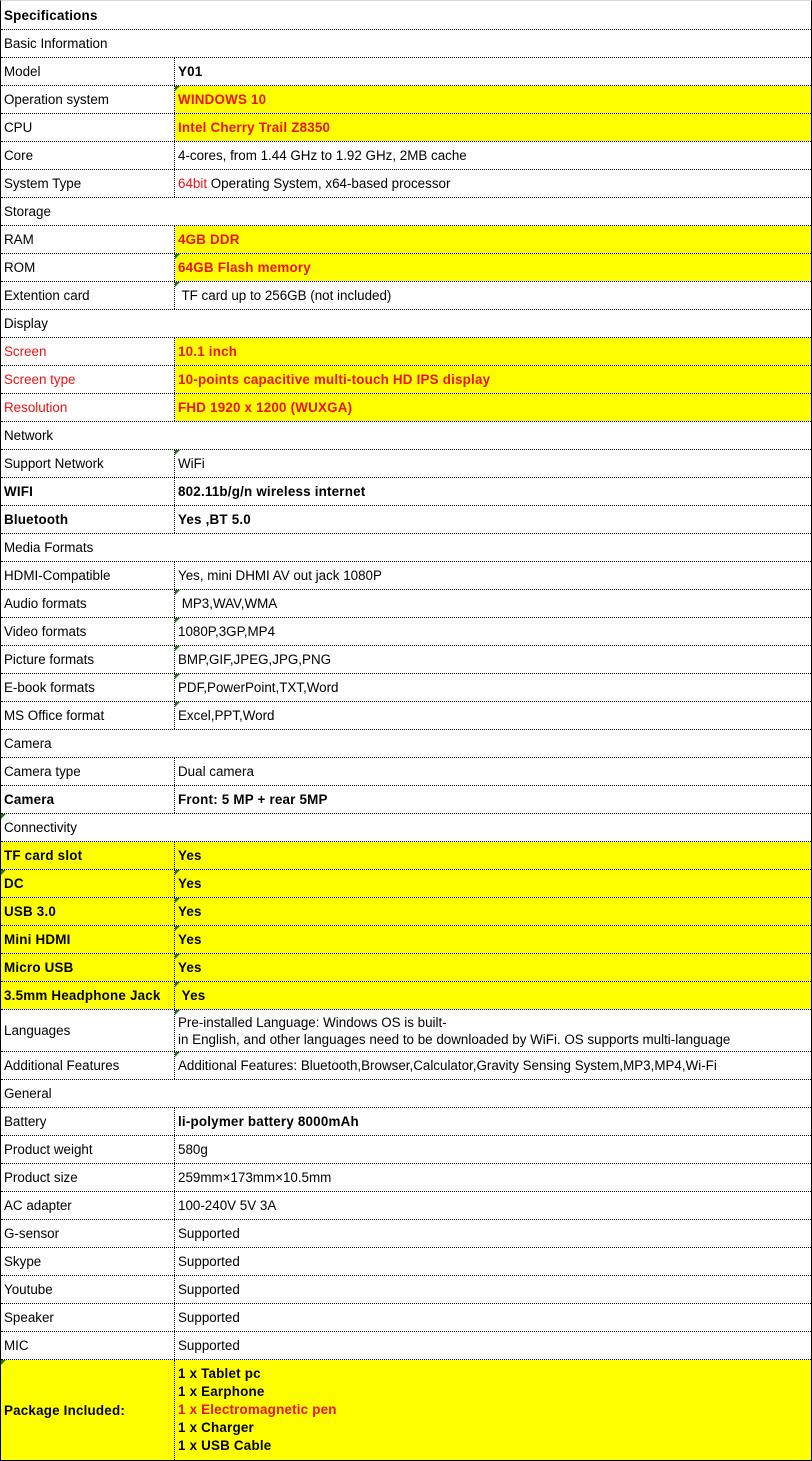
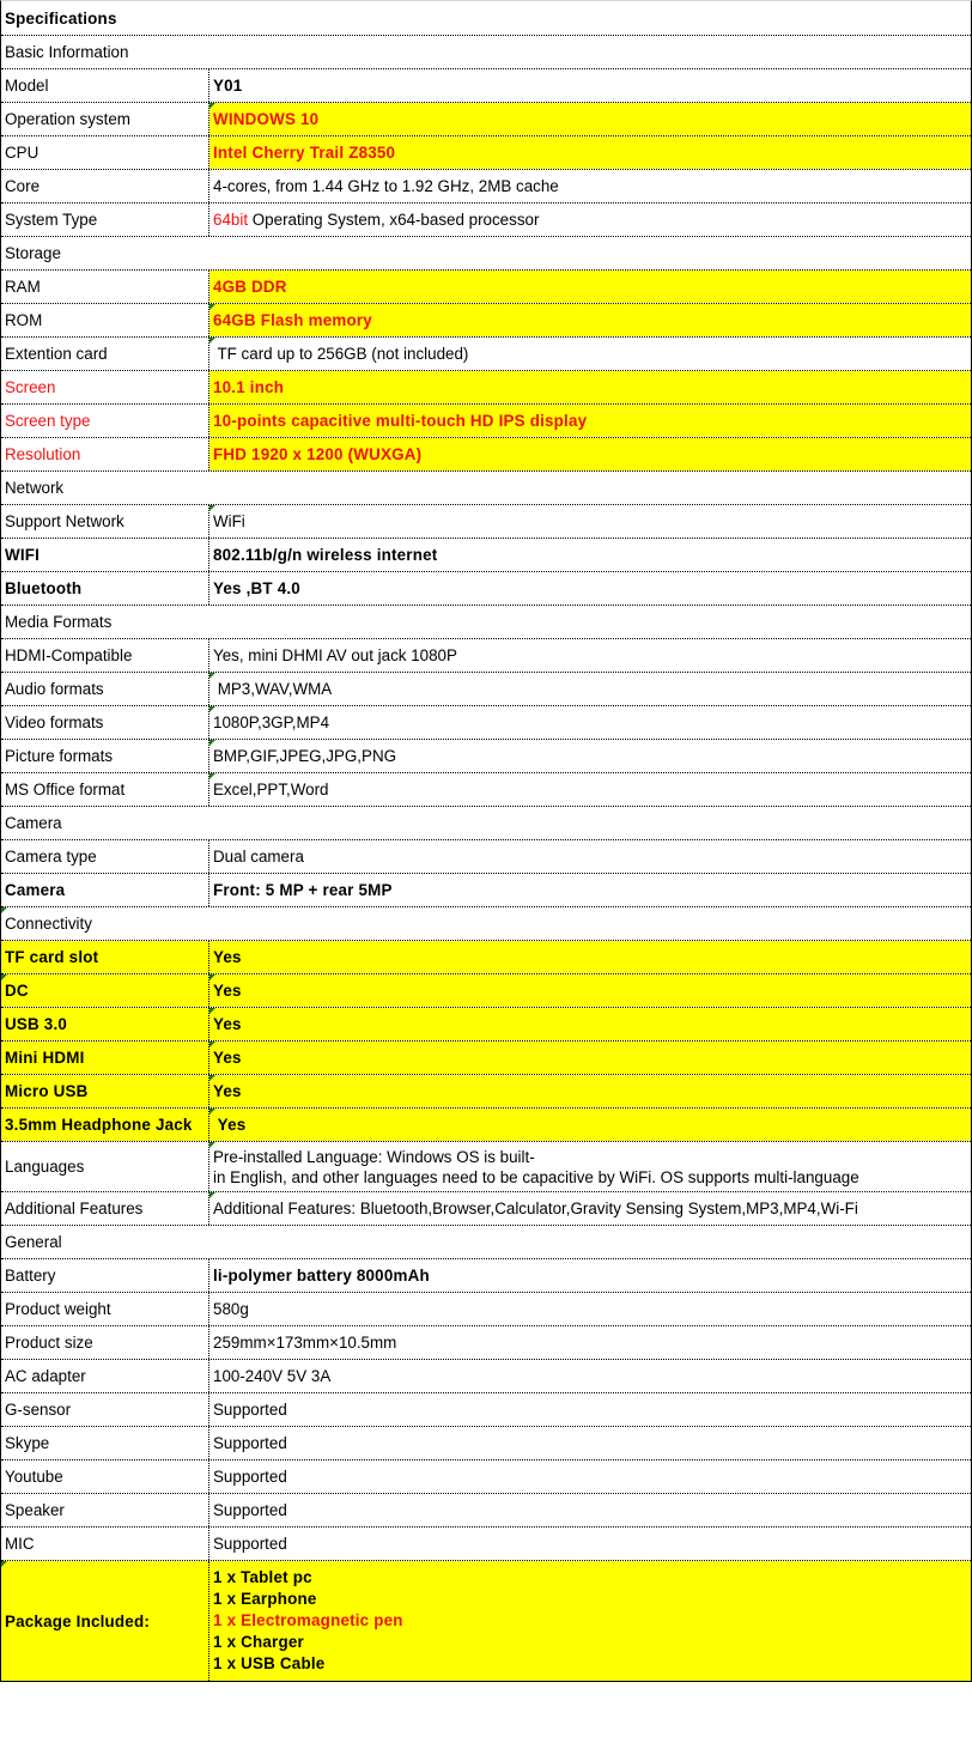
  Specifications
  Basic Information
  Model
  Y01
  Operation system
  WINDOWS 10
  CPU
  Intel Cherry Trail Z8350
  Core
  4-cores, from 1.44 GHz to 1.92 GHz, 2MB cache
  System Type
  64bit
  Operating System, x64-based processor
  Storage
  RAM
  4GB DDR
  ROM
  64GB Flash memory
  Extention card
  TF card up to 256GB (not included)
- Display
  Screen
  10.1 inch
  Screen type
  10-points capacitive multi-touch HD IPS display
  Resolution
  FHD 1920 x 1200 (WUXGA)
  Network
  Support Network
  WiFi
  WIFI
  802.11b/g/n wireless internet
  Bluetooth
- Yes ,BT 5.0
+ Yes ,BT 4.0
  Media Formats
  HDMI-Compatible
  Yes, mini DHMI AV out jack 1080P
  Audio formats
  MP3,WAV,WMA
  Video formats
  1080P,3GP,MP4
  Picture formats
  BMP,GIF,JPEG,JPG,PNG
- E-book formats
- PDF,PowerPoint,TXT,Word
  MS Office format
  Excel,PPT,Word
  Camera
  Camera type
  Dual camera
  Camera
  Front: 5 MP + rear 5MP
  Connectivity
  TF card slot
  Yes
  DC
  Yes
  USB 3.0
  Yes
  Mini HDMI
  Yes
  Micro USB
  Yes
  3.5mm Headphone Jack
  Yes
  Languages
  Pre-installed Language: Windows OS is built-
- in English, and other languages need to be downloaded by WiFi. OS supports multi-language
+ in English, and other languages need to be capacitive by WiFi. OS supports multi-language
  Additional Features
  Additional Features: Bluetooth,Browser,Calculator,Gravity Sensing System,MP3,MP4,Wi-Fi
  General
  Battery
  li-polymer battery 8000mAh
  Product weight
  580g
  Product size
  259mm×173mm×10.5mm
  AC adapter
  100-240V 5V 3A
  G-sensor
  Supported
  Skype
  Supported
  Youtube
  Supported
  Speaker
  Supported
  MIC
  Supported
  Package Included:
  1 x Tablet pc
  1 x Earphone
  1 x Electromagnetic pen
  1 x Charger
  1 x USB Cable
